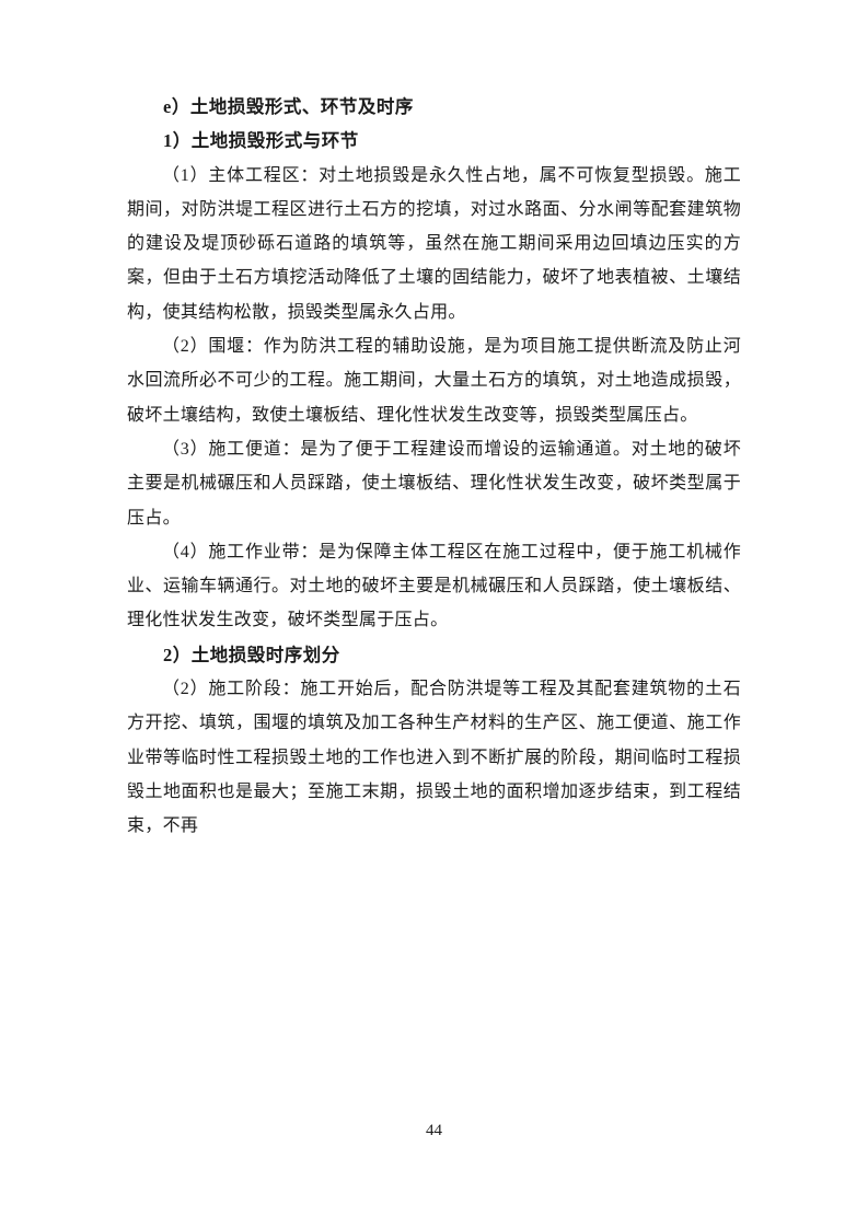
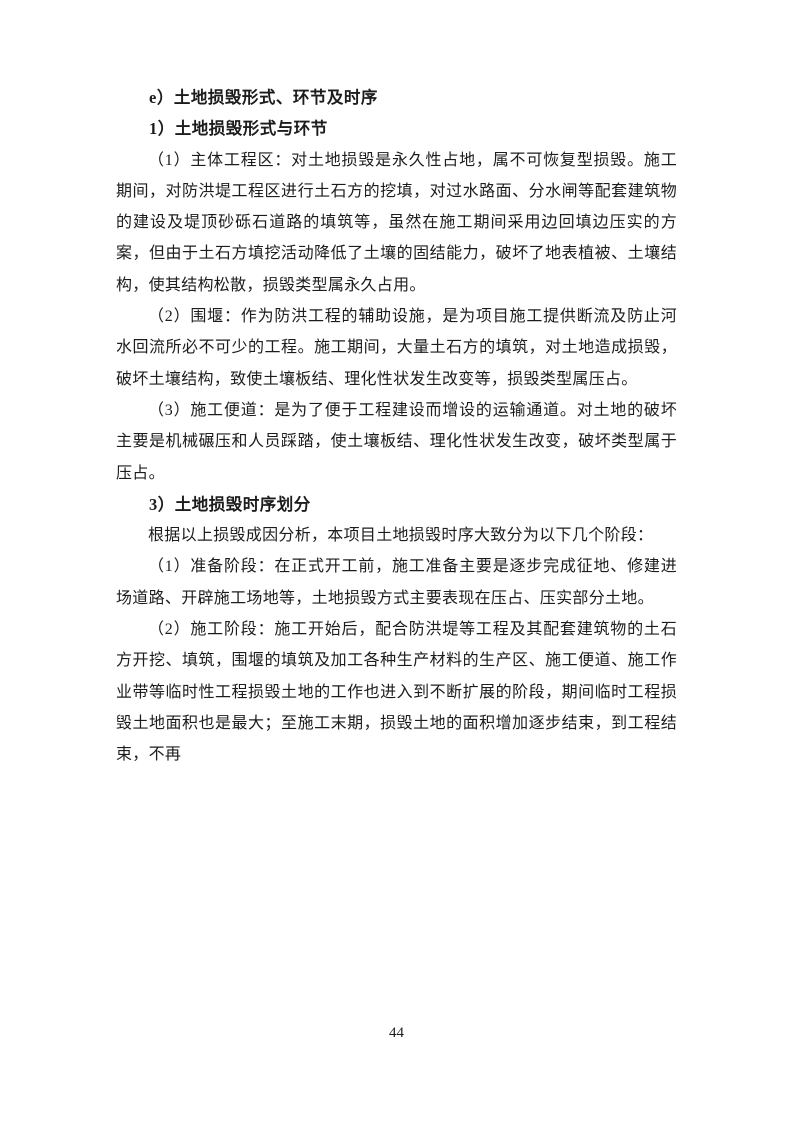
  e）土地损毁形式、环节及时序
  1）土地损毁形式与环节
  （1）主体工程区：对土地损毁是永久性占地，属不可恢复型损毁。施工期间，对防洪堤工程区进行土石方的挖填，对过水路面、分水闸等配套建筑物的建设及堤顶砂砾石道路的填筑等，虽然在施工期间采用边回填边压实的方案，但由于土石方填挖活动降低了土壤的固结能力，破坏了地表植被、土壤结构，使其结构松散，损毁类型属永久占用。
  （2）围堰：作为防洪工程的辅助设施，是为项目施工提供断流及防止河水回流所必不可少的工程。施工期间，大量土石方的填筑，对土地造成损毁，破坏土壤结构，致使土壤板结、理化性状发生改变等，损毁类型属压占。
  （3）施工便道：是为了便于工程建设而增设的运输通道。对土地的破坏主要是机械碾压和人员踩踏，使土壤板结、理化性状发生改变，破坏类型属于压占。
- （4）施工作业带：是为保障主体工程区在施工过程中，便于施工机械作业、运输车辆通行。对土地的破坏主要是机械碾压和人员踩踏，使土壤板结、理化性状发生改变，破坏类型属于压占。
- 2）土地损毁时序划分
+ 3）土地损毁时序划分
+ 根据以上损毁成因分析，本项目土地损毁时序大致分为以下几个阶段：
+ （1）准备阶段：在正式开工前，施工准备主要是逐步完成征地、修建进场道路、开辟施工场地等，土地损毁方式主要表现在压占、压实部分土地。
  （2）施工阶段：施工开始后，配合防洪堤等工程及其配套建筑物的土石方开挖、填筑，围堰的填筑及加工各种生产材料的生产区、施工便道、施工作业带等临时性工程损毁土地的工作也进入到不断扩展的阶段，期间临时工程损毁土地面积也是最大；至施工末期，损毁土地的面积增加逐步结束，到工程结束，不再
  44
